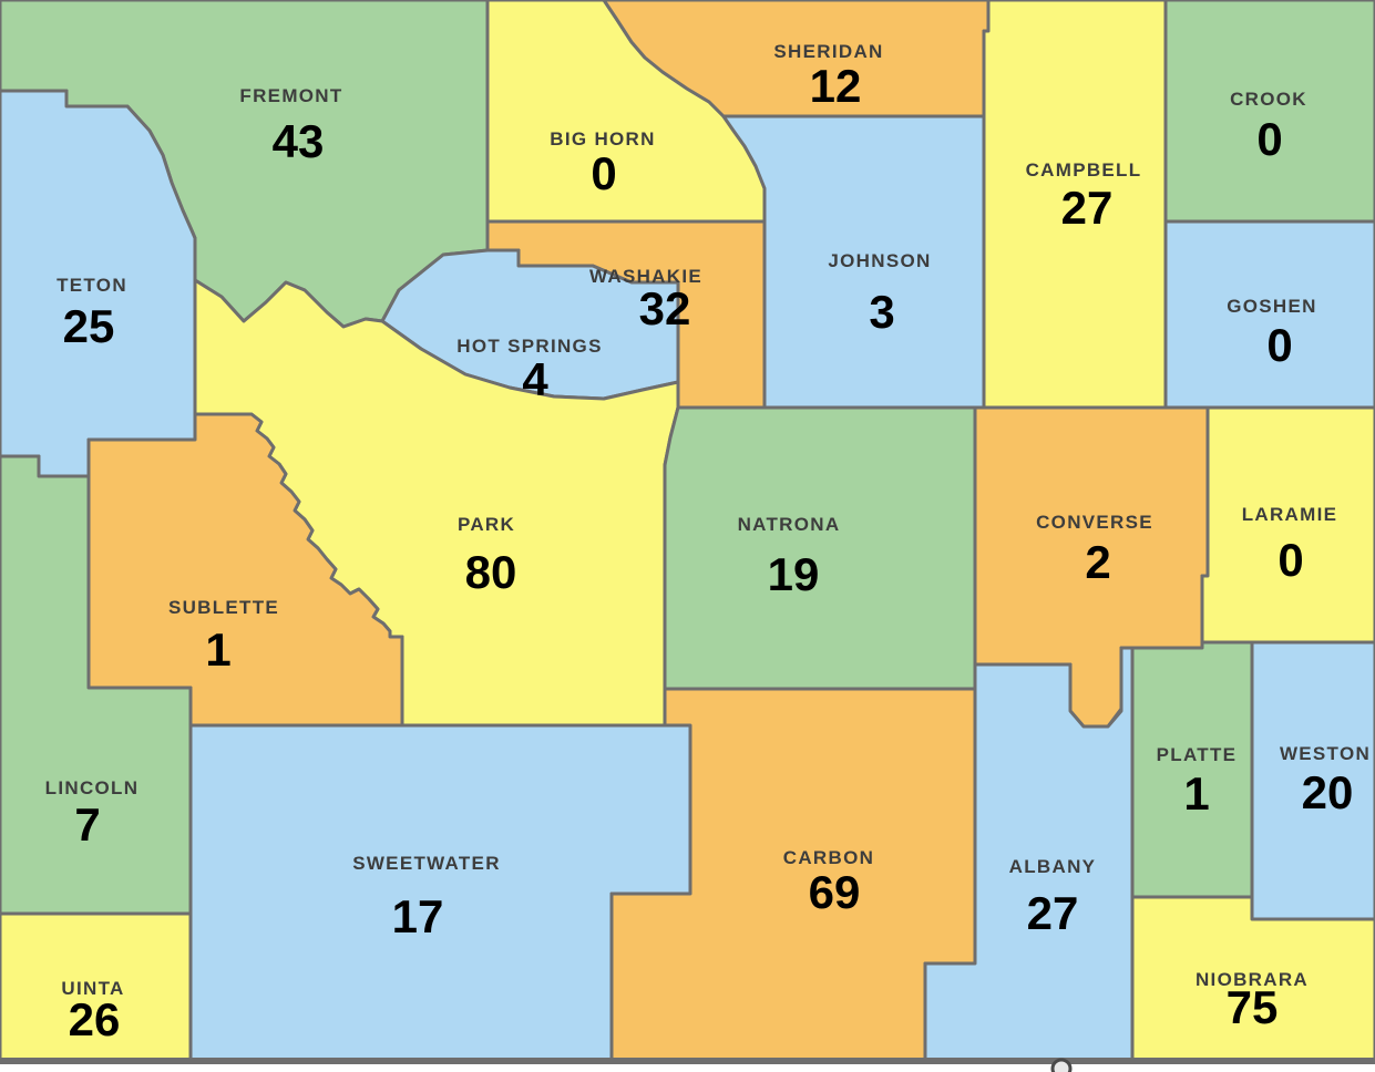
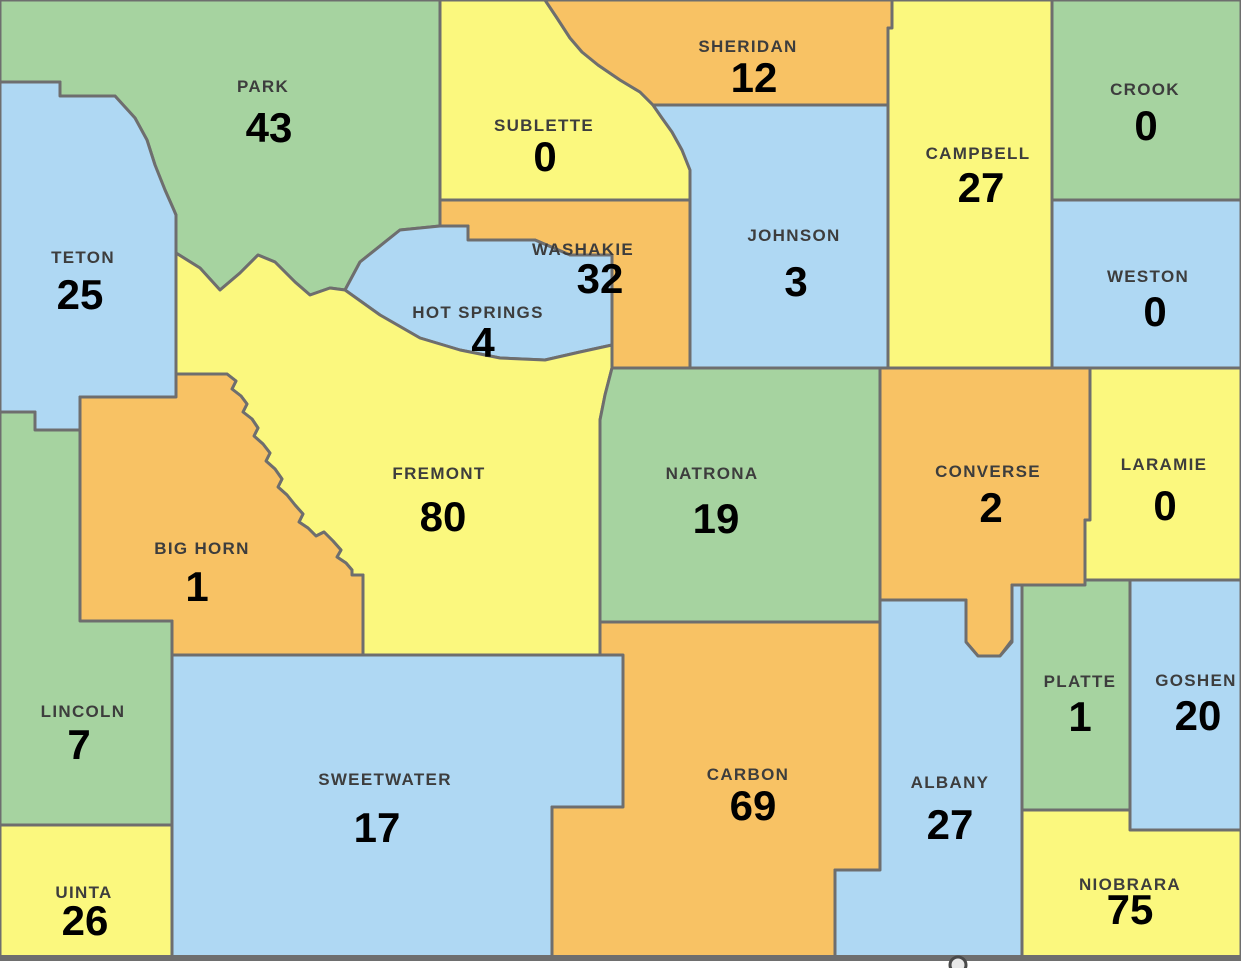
- FREMONT
+ PARK
  43
- BIG HORN
+ SUBLETTE
  0
  SHERIDAN
  12
  CAMPBELL
  27
  CROOK
  0
- GOSHEN
+ WESTON
  0
  JOHNSON
  3
  TETON
  25
  WASHAKIE
  32
  HOT SPRINGS
  4
- PARK
+ FREMONT
  80
  NATRONA
  19
  CONVERSE
  2
  LARAMIE
  0
- SUBLETTE
+ BIG HORN
  1
  LINCOLN
  7
  UINTA
  26
  SWEETWATER
  17
  CARBON
  69
  ALBANY
  27
  PLATTE
  1
- WESTON
+ GOSHEN
  20
  NIOBRARA
  75
